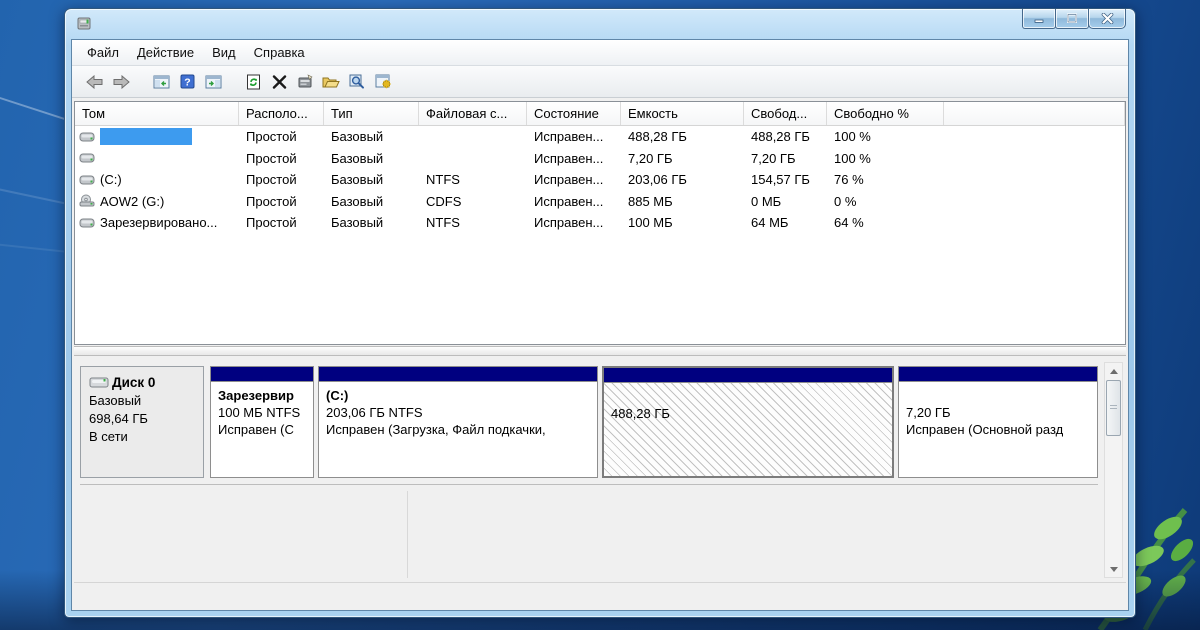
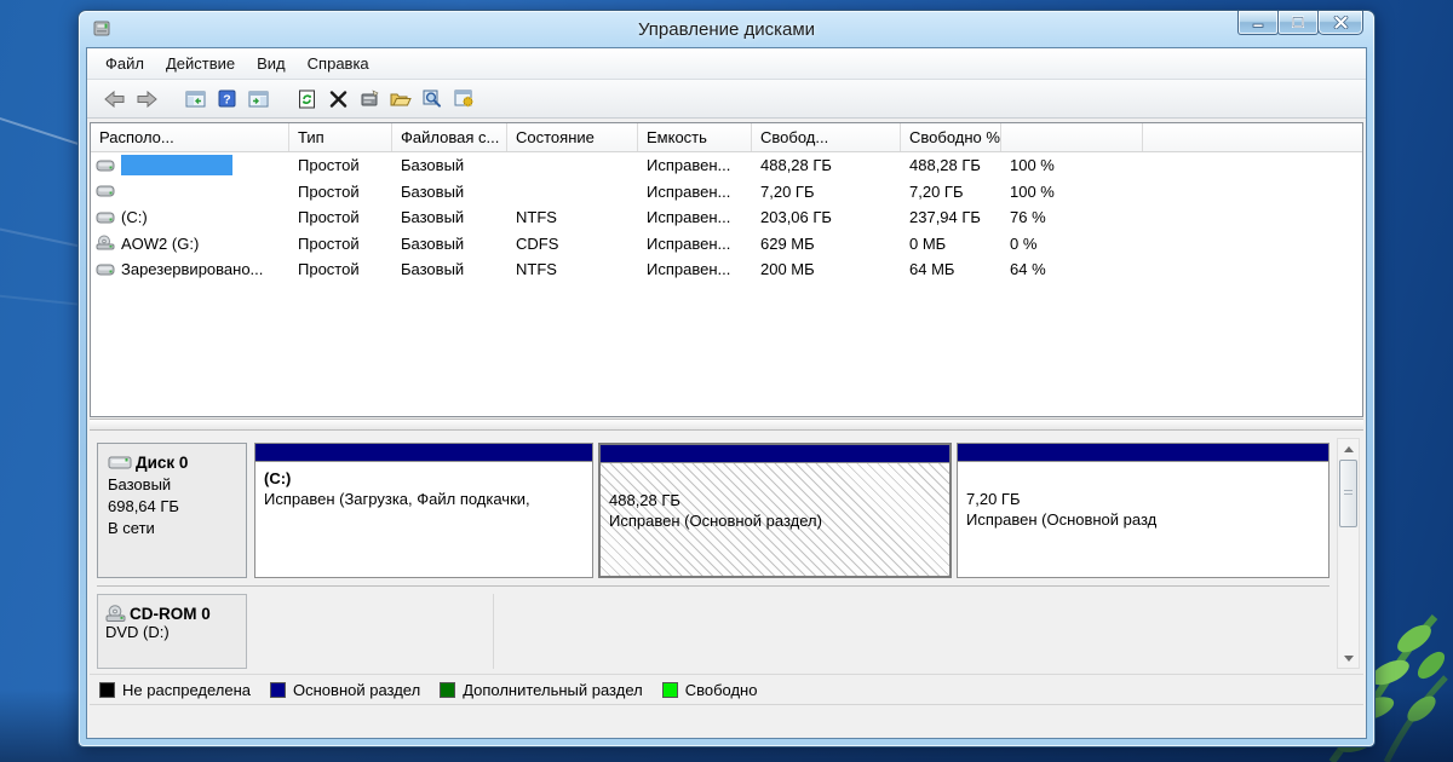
+ Управление дисками
  Файл
  Действие
  Вид
  Справка
  ?
- Том
  Располо...
  Тип
  Файловая с...
  Состояние
  Емкость
  Свобод...
  Свободно %
  Простой
  Базовый
  Исправен...
  488,28 ГБ
  488,28 ГБ
  100 %
  Простой
  Базовый
  Исправен...
  7,20 ГБ
  7,20 ГБ
  100 %
  (C:)
  Простой
  Базовый
  NTFS
  Исправен...
  203,06 ГБ
- 154,57 ГБ
+ 237,94 ГБ
  76 %
  AOW2 (G:)
  Простой
  Базовый
  CDFS
  Исправен...
- 885 МБ
+ 629 МБ
  0 МБ
  0 %
  Зарезервировано...
  Простой
  Базовый
  NTFS
  Исправен...
- 100 МБ
+ 200 МБ
  64 МБ
  64 %
  Диск 0
  Базовый
  698,64 ГБ
  В сети
- Зарезервир
- 100 МБ NTFS
- Исправен (С
  (C:)
- 203,06 ГБ NTFS
  Исправен (Загрузка, Файл подкачки,
  488,28 ГБ
+ Исправен (Основной раздел)
  7,20 ГБ
  Исправен (Основной разд
+ CD-ROM 0
+ DVD (D:)
+ Не распределена
+ Основной раздел
+ Дополнительный раздел
+ Свободно
